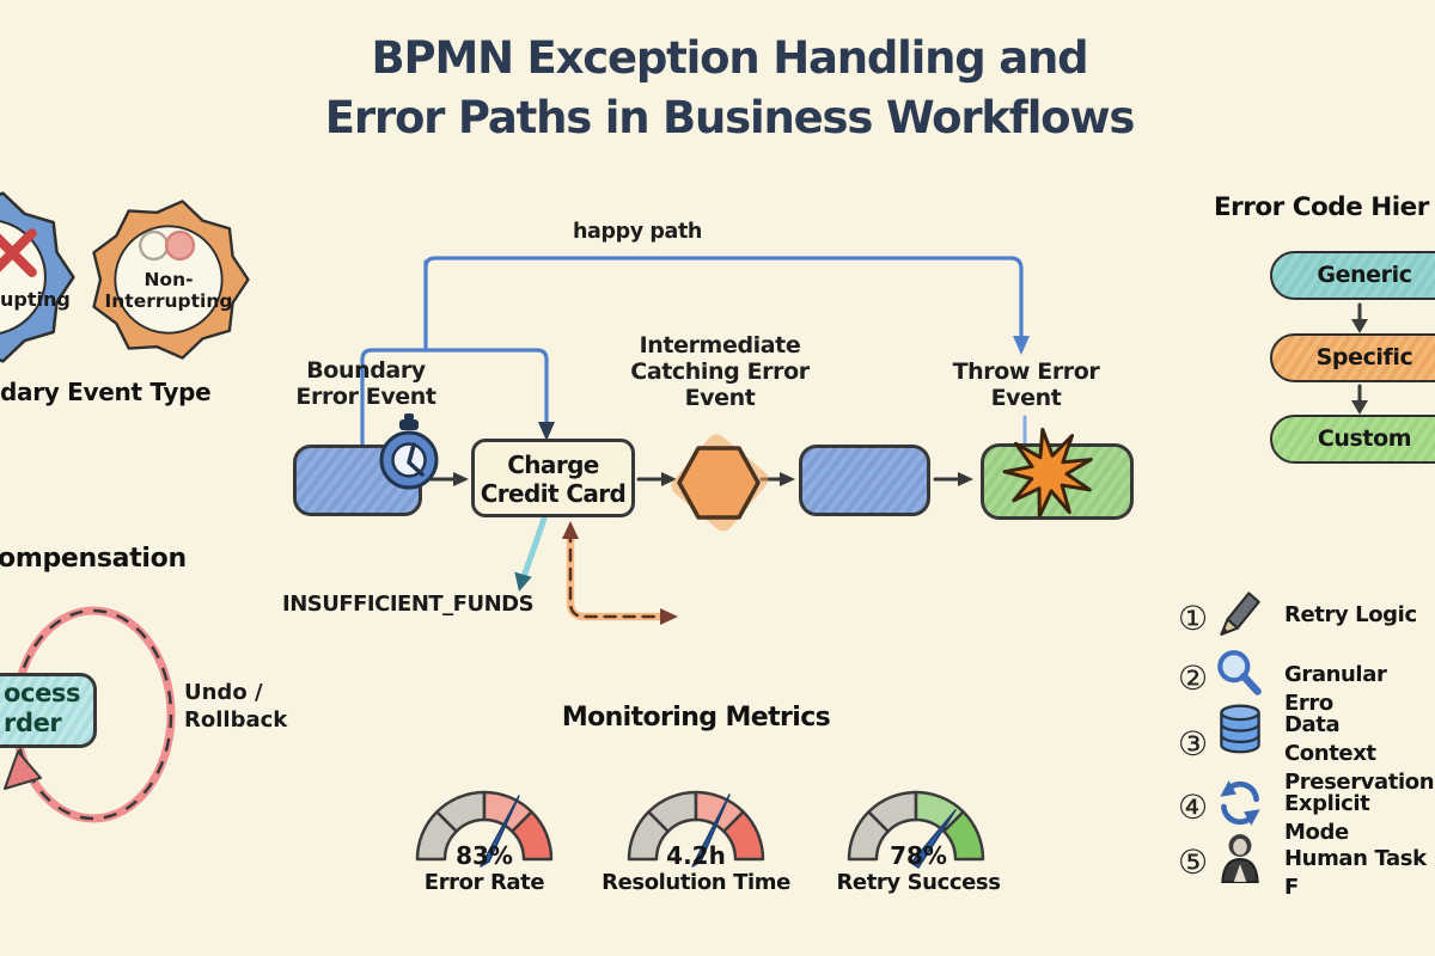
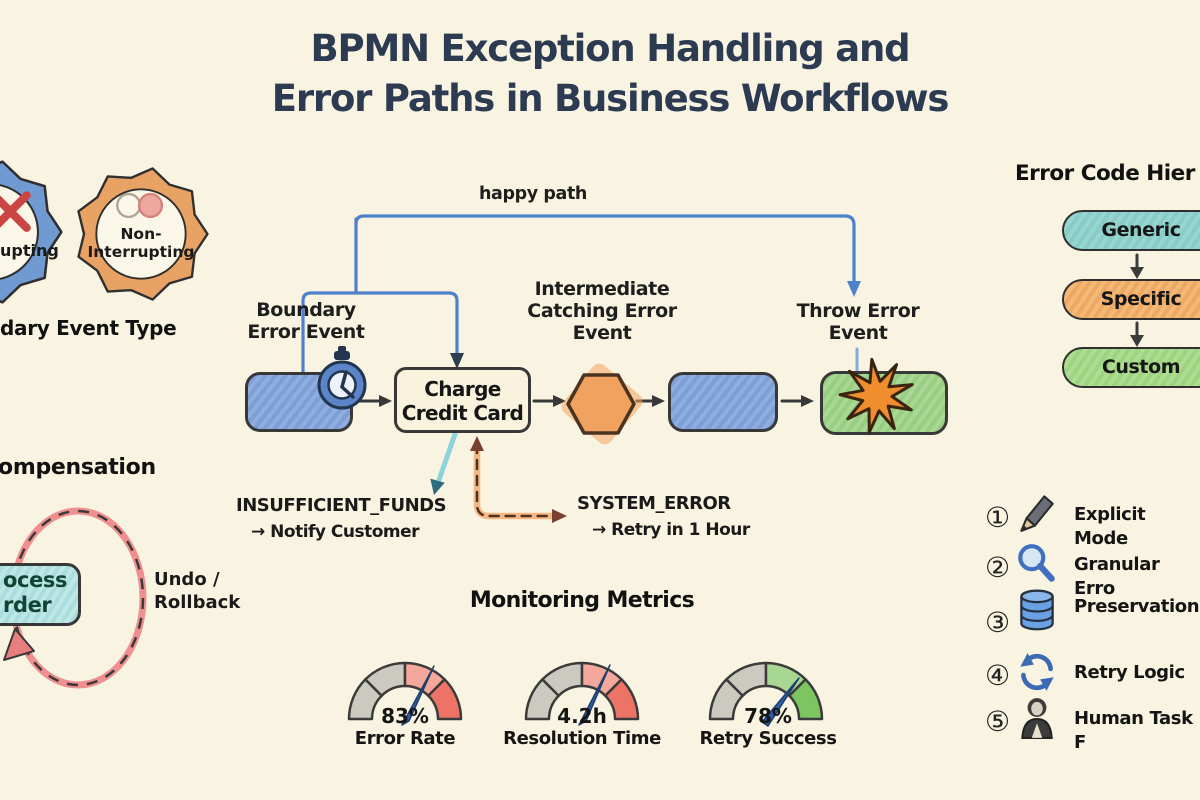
  BPMN Exception Handling and
  Error Paths in Business Workflows
  upting
  Non-
  Interrupting
  dary Event Type
  happy path
  Boundary
  Error Event
  Intermediate
  Catching Error
  Event
  Throw Error
  Event
  Charge
  Credit Card
  INSUFFICIENT_FUNDS
+ → Notify Customer
+ SYSTEM_ERROR
+ → Retry in 1 Hour
  ompensation
  ocess
  rder
  Undo /
  Rollback
  Error Code Hier
  Generic
  Specific
  Custom
  ①
- Retry Logic
+ Explicit Mode
  ②
  Granular Erro
  ③
- Data Context
  Preservation
  ④
- Explicit Mode
+ Retry Logic
  ⑤
  Human Task F
  Monitoring Metrics
  83%
  Error Rate
  4.2h
  Resolution Time
  78%
  Retry Success
